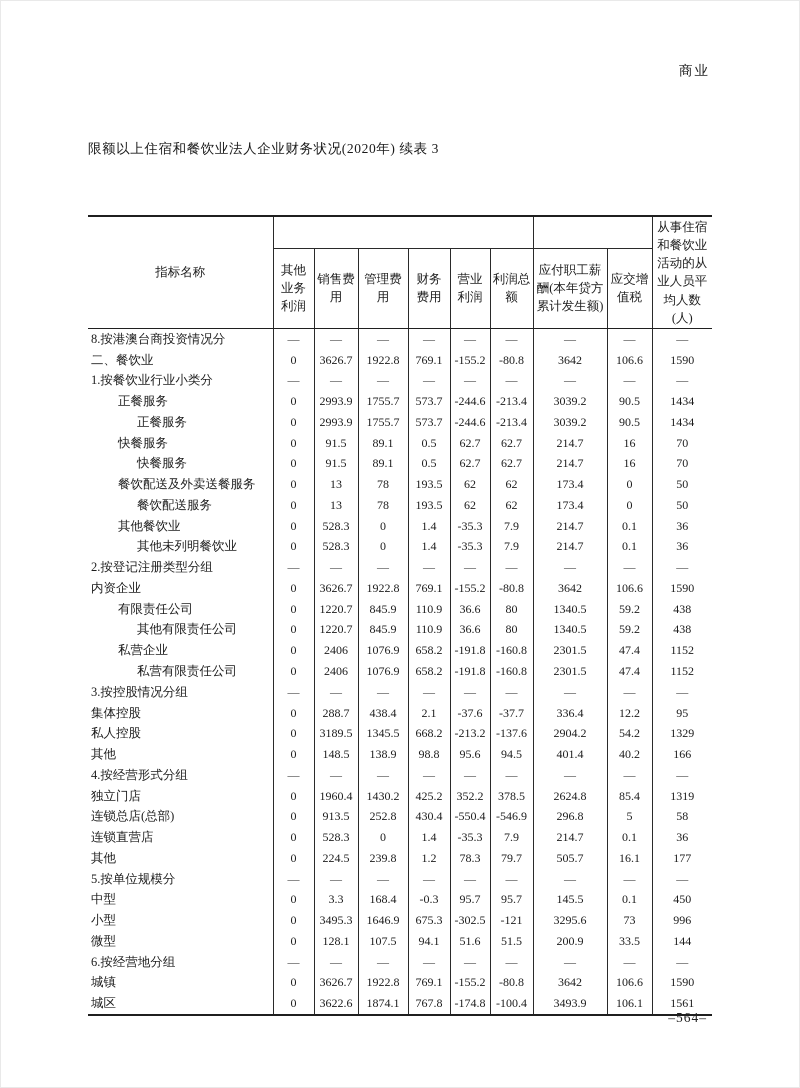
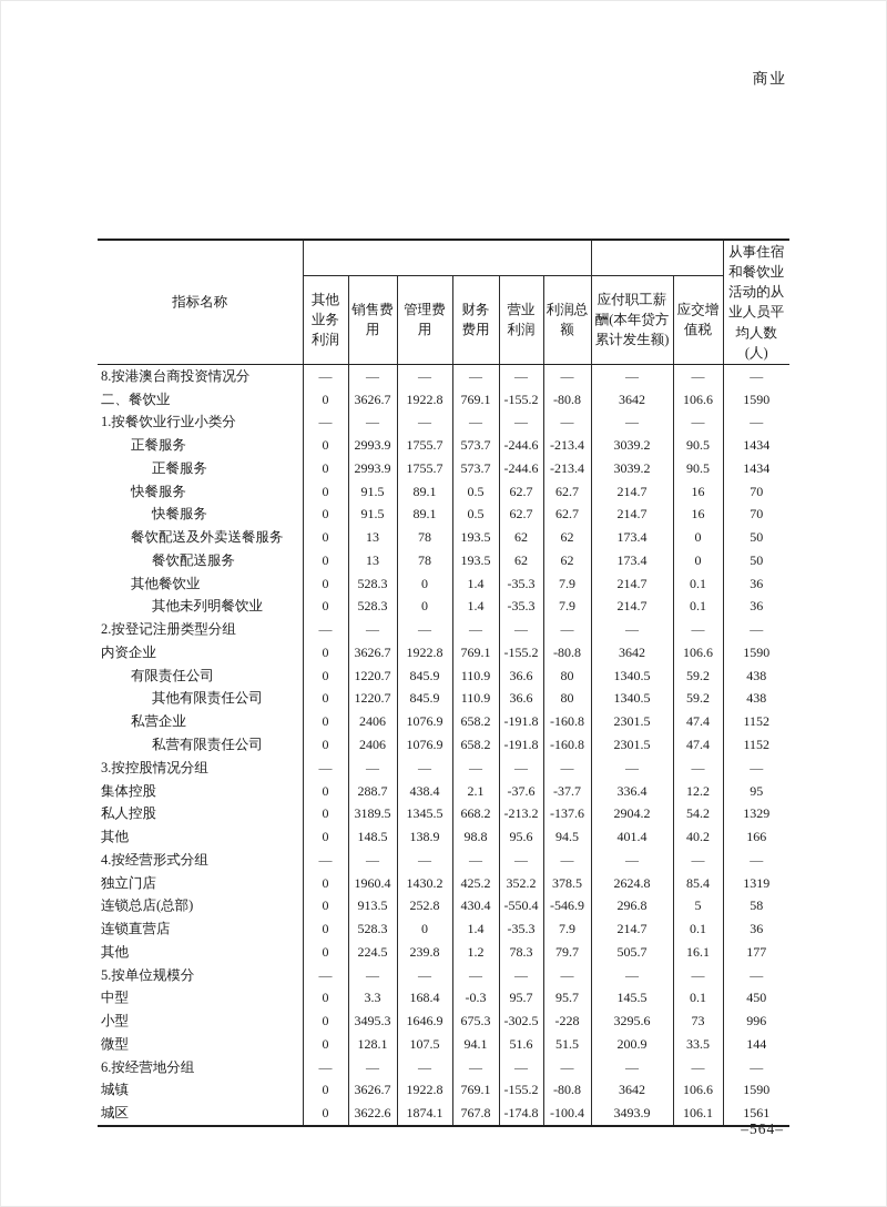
  商业
- 限额以上住宿和餐饮业法人企业财务状况(2020年) 续表 3
  指标名称			从事住宿和餐饮业活动的从业人员平均人数(人)
  其他业务利润	销售费用	管理费用	财务费用	营业利润	利润总额	应付职工薪酬(本年贷方累计发生额)	应交增值税
  8.按港澳台商投资情况分	—	—	—	—	—	—	—	—	—
  二、餐饮业	0	3626.7	1922.8	769.1	-155.2	-80.8	3642	106.6	1590
  1.按餐饮业行业小类分	—	—	—	—	—	—	—	—	—
  正餐服务	0	2993.9	1755.7	573.7	-244.6	-213.4	3039.2	90.5	1434
  正餐服务	0	2993.9	1755.7	573.7	-244.6	-213.4	3039.2	90.5	1434
  快餐服务	0	91.5	89.1	0.5	62.7	62.7	214.7	16	70
  快餐服务	0	91.5	89.1	0.5	62.7	62.7	214.7	16	70
  餐饮配送及外卖送餐服务	0	13	78	193.5	62	62	173.4	0	50
  餐饮配送服务	0	13	78	193.5	62	62	173.4	0	50
  其他餐饮业	0	528.3	0	1.4	-35.3	7.9	214.7	0.1	36
  其他未列明餐饮业	0	528.3	0	1.4	-35.3	7.9	214.7	0.1	36
  2.按登记注册类型分组	—	—	—	—	—	—	—	—	—
  内资企业	0	3626.7	1922.8	769.1	-155.2	-80.8	3642	106.6	1590
  有限责任公司	0	1220.7	845.9	110.9	36.6	80	1340.5	59.2	438
  其他有限责任公司	0	1220.7	845.9	110.9	36.6	80	1340.5	59.2	438
  私营企业	0	2406	1076.9	658.2	-191.8	-160.8	2301.5	47.4	1152
  私营有限责任公司	0	2406	1076.9	658.2	-191.8	-160.8	2301.5	47.4	1152
  3.按控股情况分组	—	—	—	—	—	—	—	—	—
  集体控股	0	288.7	438.4	2.1	-37.6	-37.7	336.4	12.2	95
  私人控股	0	3189.5	1345.5	668.2	-213.2	-137.6	2904.2	54.2	1329
  其他	0	148.5	138.9	98.8	95.6	94.5	401.4	40.2	166
  4.按经营形式分组	—	—	—	—	—	—	—	—	—
  独立门店	0	1960.4	1430.2	425.2	352.2	378.5	2624.8	85.4	1319
  连锁总店(总部)	0	913.5	252.8	430.4	-550.4	-546.9	296.8	5	58
  连锁直营店	0	528.3	0	1.4	-35.3	7.9	214.7	0.1	36
  其他	0	224.5	239.8	1.2	78.3	79.7	505.7	16.1	177
  5.按单位规模分	—	—	—	—	—	—	—	—	—
  中型	0	3.3	168.4	-0.3	95.7	95.7	145.5	0.1	450
- 小型	0	3495.3	1646.9	675.3	-302.5	-121	3295.6	73	996
+ 小型	0	3495.3	1646.9	675.3	-302.5	-228	3295.6	73	996
  微型	0	128.1	107.5	94.1	51.6	51.5	200.9	33.5	144
  6.按经营地分组	—	—	—	—	—	—	—	—	—
  城镇	0	3626.7	1922.8	769.1	-155.2	-80.8	3642	106.6	1590
  城区	0	3622.6	1874.1	767.8	-174.8	-100.4	3493.9	106.1	1561
  –564–
